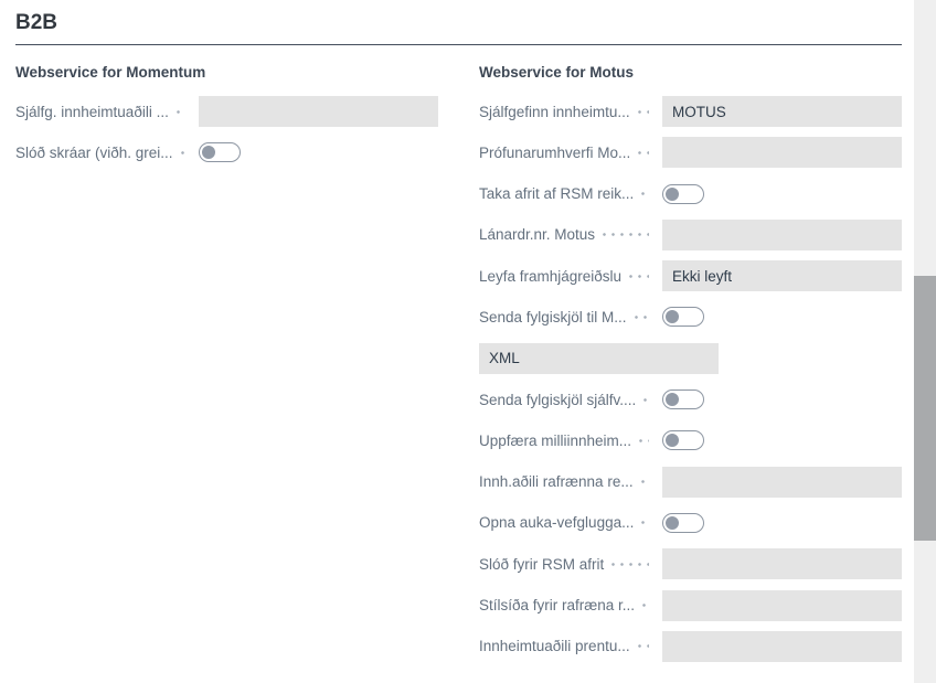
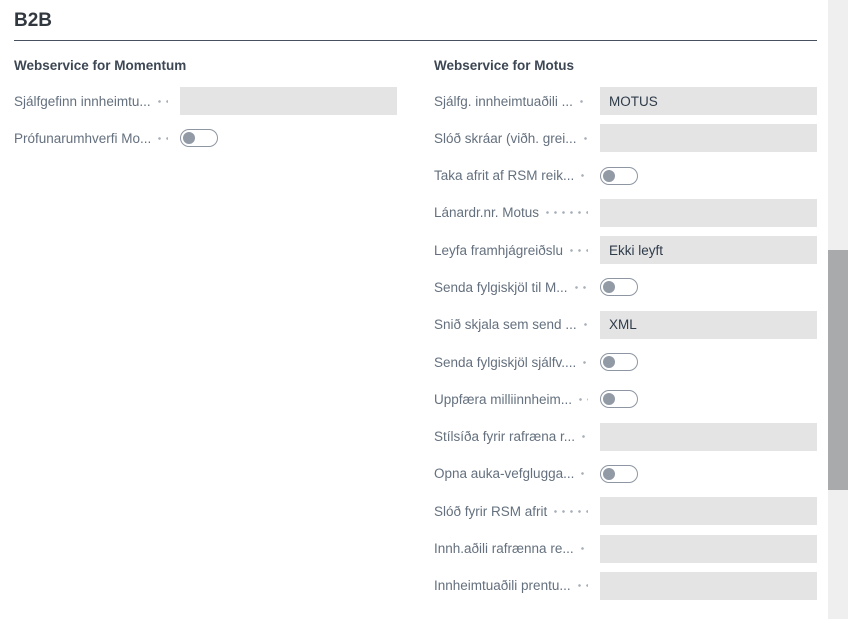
  B2B
  Webservice for Momentum
- Sjálfg. innheimtuaðili ...
+ Sjálfgefinn innheimtu...
- Slóð skráar (viðh. grei...
+ Prófunarumhverfi Mo...
  Webservice for Motus
- Sjálfgefinn innheimtu...
+ Sjálfg. innheimtuaðili ...
  MOTUS
- Prófunarumhverfi Mo...
+ Slóð skráar (viðh. grei...
  Taka afrit af RSM reik...
  Lánardr.nr. Motus
  Leyfa framhjágreiðslu
  Ekki leyft
  Senda fylgiskjöl til M...
+ Snið skjala sem send ...
  XML
  Senda fylgiskjöl sjálfv....
  Uppfæra milliinnheim...
- Innh.aðili rafrænna re...
+ Stílsíða fyrir rafræna r...
  Opna auka-vefglugga...
  Slóð fyrir RSM afrit
- Stílsíða fyrir rafræna r...
+ Innh.aðili rafrænna re...
  Innheimtuaðili prentu...
